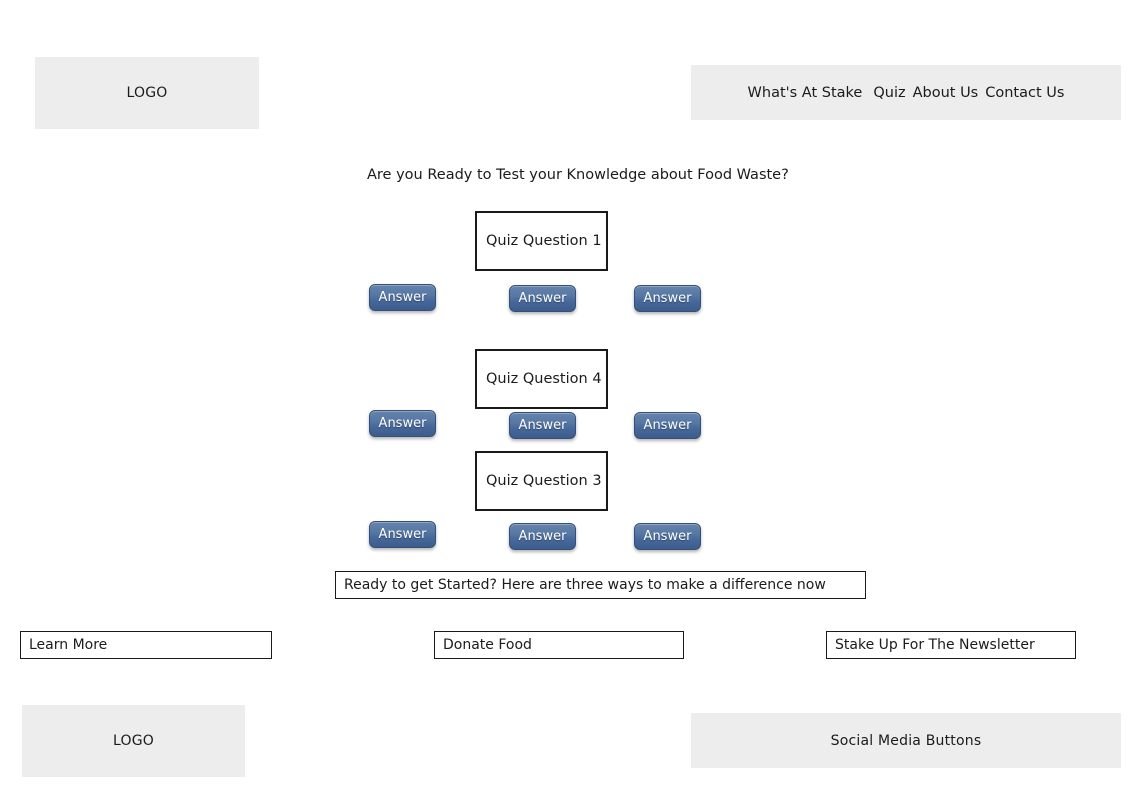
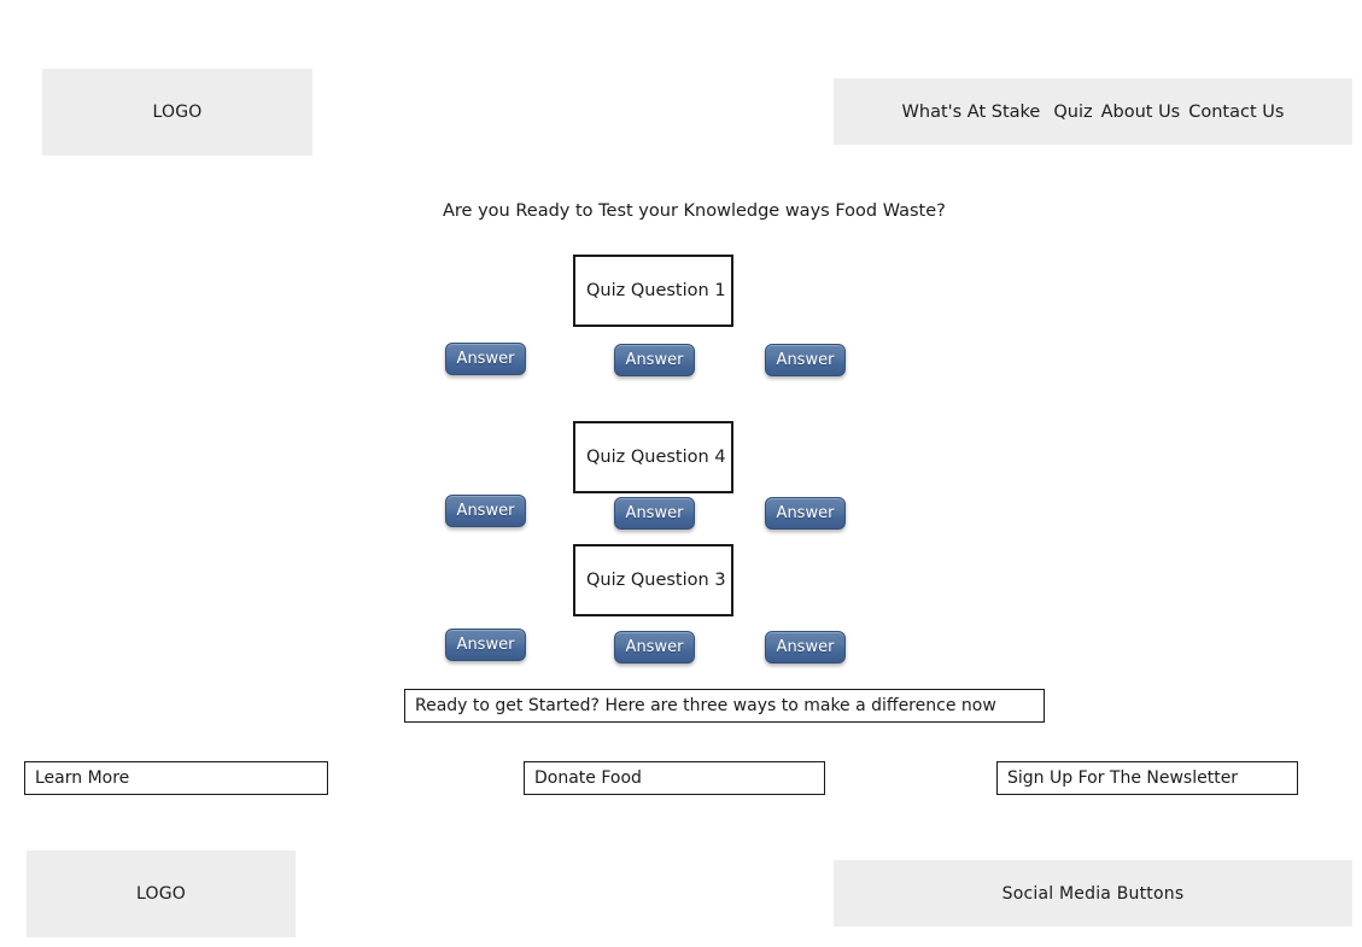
  LOGO
  What's At Stake
  Quiz
  About Us
  Contact Us
- Are you Ready to Test your Knowledge about Food Waste?
+ Are you Ready to Test your Knowledge ways Food Waste?
  Quiz Question 1
  Answer
  Answer
  Answer
  Quiz Question 4
  Answer
  Answer
  Answer
  Quiz Question 3
  Answer
  Answer
  Answer
  Ready to get Started? Here are three ways to make a difference now
  Learn More
  Donate Food
- Stake Up For The Newsletter
+ Sign Up For The Newsletter
  LOGO
  Social Media Buttons
